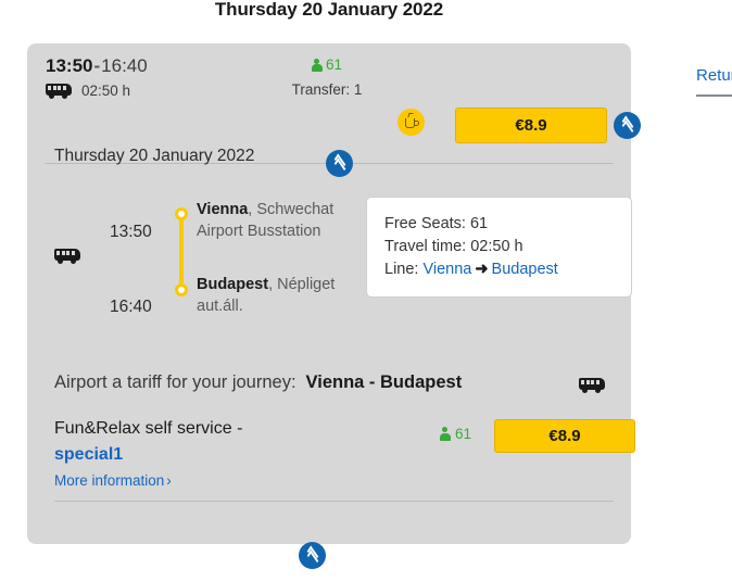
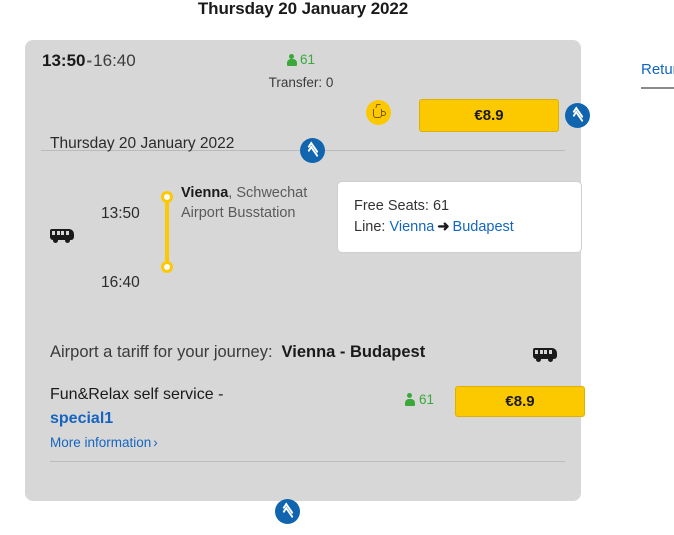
  Thursday 20 January 2022
  13:50-16:40
- 02:50 h
  61
- Transfer: 1
+ Transfer: 0
  €8.9
  Thursday 20 January 2022
  13:50
  16:40
  Vienna, Schwechat Airport Busstation
- Budapest, Népliget aut.áll.
  Free Seats: 61
- Travel time: 02:50 h
  Line: Vienna ➜ Budapest
  Airport a tariff for your journey: Vienna - Budapest
  Fun&Relax self service -
  special1
  More information ›
  61
  €8.9
